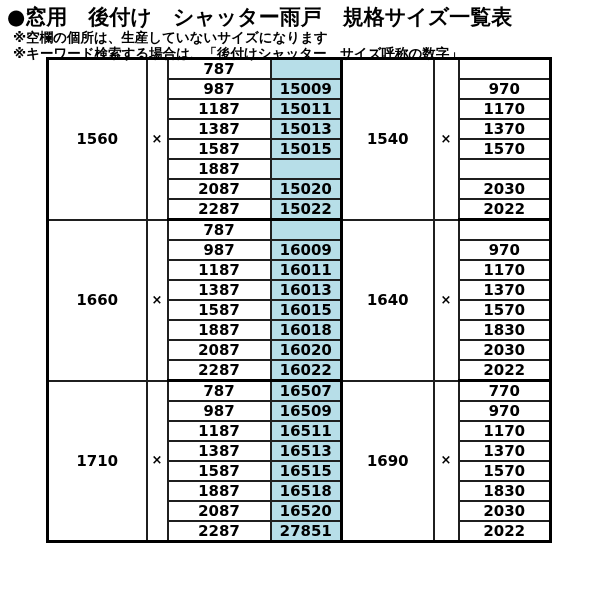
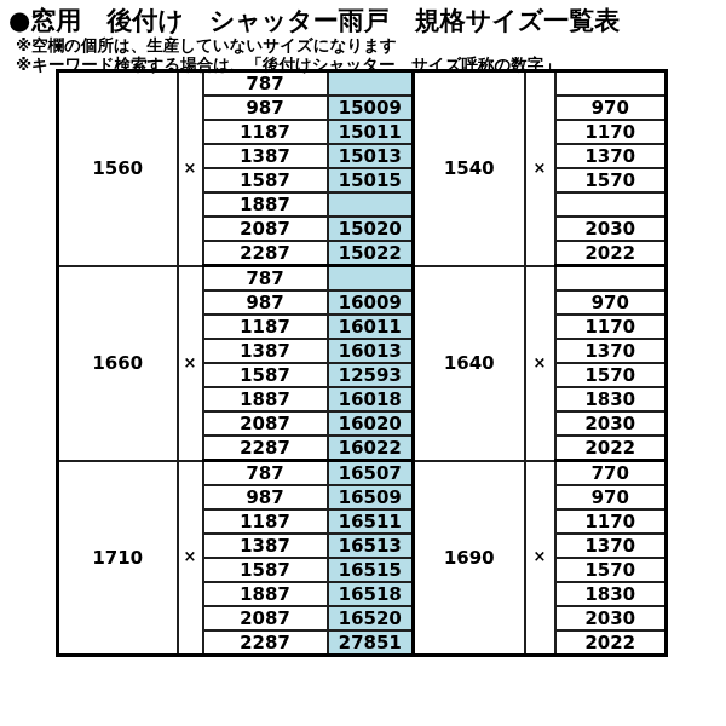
  ●窓用 後付け シャッター雨戸 規格サイズ一覧表
  ※空欄の個所は、生産していないサイズになります
  ※キーワード検索する場合は、「後付けシャッター サイズ呼称の数字」
  1560	×	787		1540	×
  987	15009	970
  1187	15011	1170
  1387	15013	1370
  1587	15015	1570
  1887
  2087	15020	2030
  2287	15022	2022
  1660	×	787		1640	×
  987	16009	970
  1187	16011	1170
  1387	16013	1370
- 1587	16015	1570
+ 1587	12593	1570
  1887	16018	1830
  2087	16020	2030
  2287	16022	2022
  1710	×	787	16507	1690	×	770
  987	16509	970
  1187	16511	1170
  1387	16513	1370
  1587	16515	1570
  1887	16518	1830
  2087	16520	2030
  2287	27851	2022
